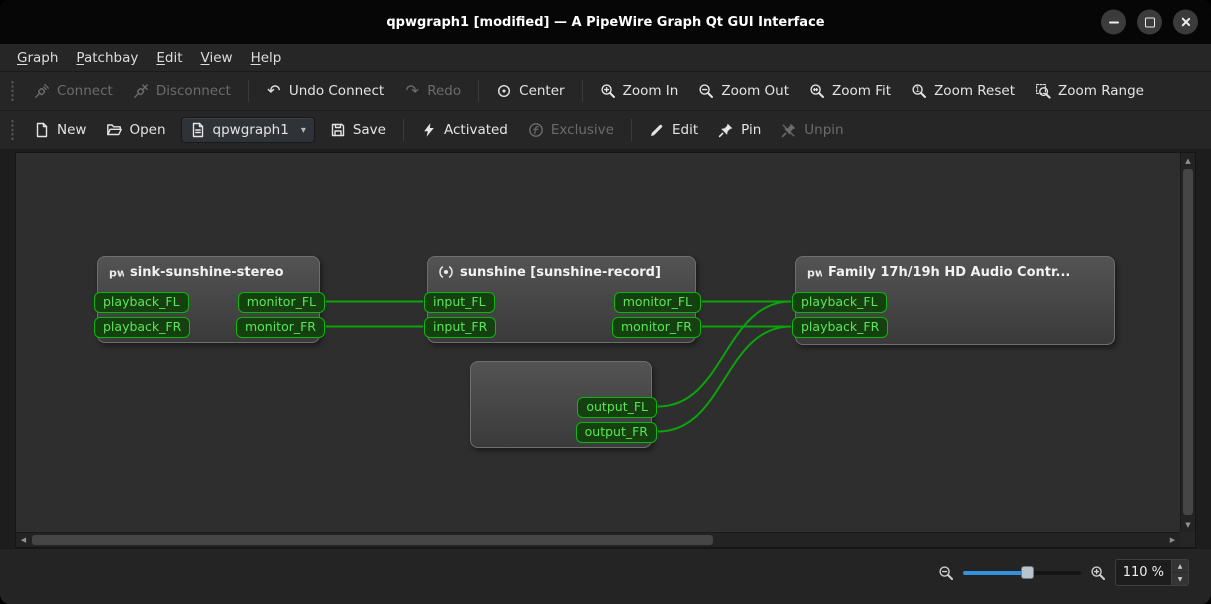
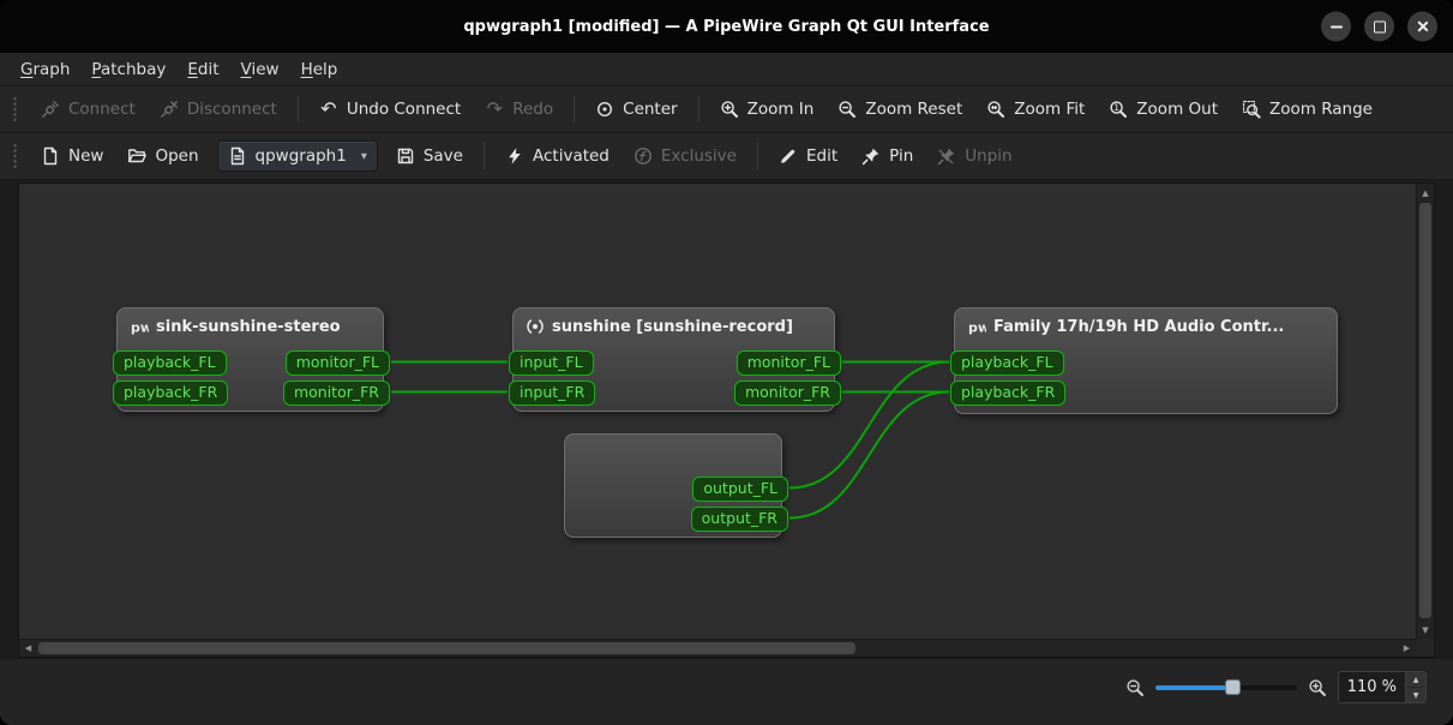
  qpwgraph1 [modified] — A PipeWire Graph Qt GUI Interface
  Graph
  Patchbay
  Edit
  View
  Help
  Connect
  Disconnect
  ↶
  Undo Connect
  ↷
  Redo
  Center
  Zoom In
- Zoom Out
+ Zoom Reset
  Zoom Fit
  1
- Zoom Reset
+ Zoom Out
  Zoom Range
  New
  Open
  qpwgraph1
  ▾
  Save
  Activated
  Exclusive
  Edit
  Pin
  Unpin
  pw
  sink-sunshine-stereo
  playback_FL
  playback_FR
  monitor_FL
  monitor_FR
  sunshine [sunshine-record]
  input_FL
  input_FR
  monitor_FL
  monitor_FR
  pw
  Family 17h/19h HD Audio Contr...
  playback_FL
  playback_FR
  output_FL
  output_FR
  ▲
  ▼
  ◀
  ▶
  110 %
